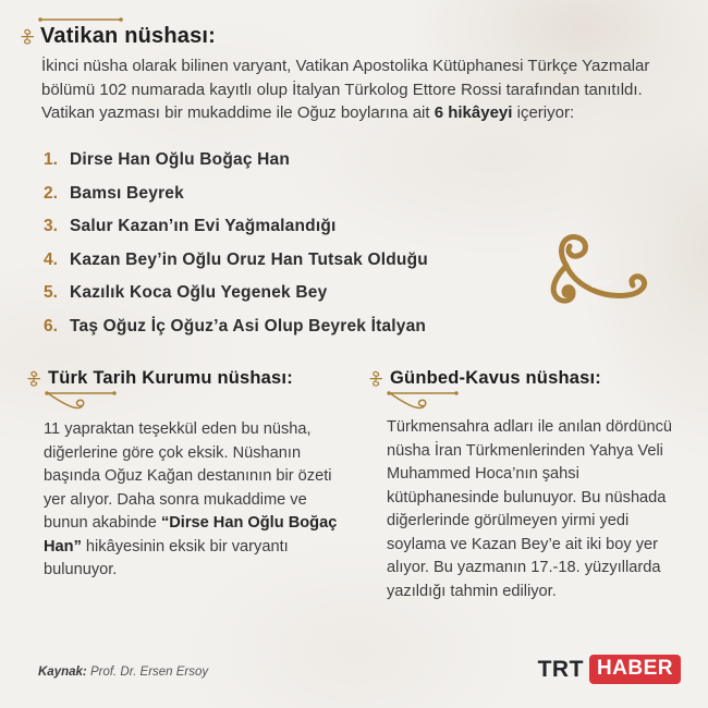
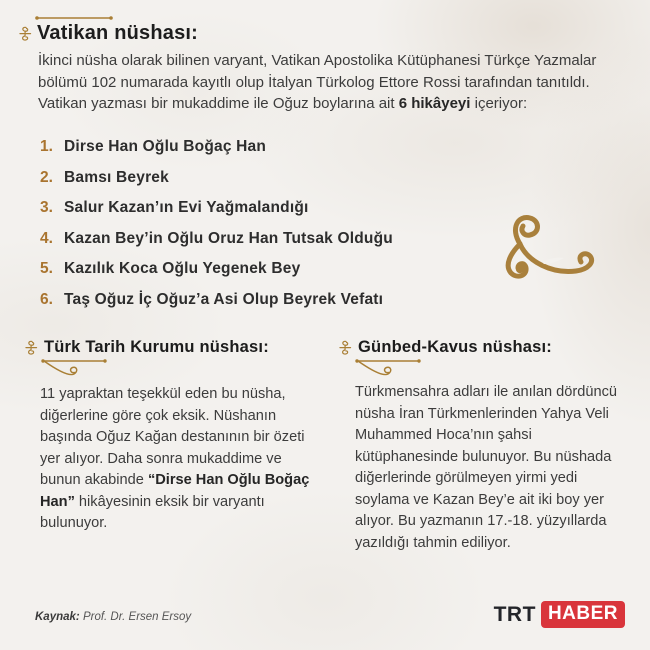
  Vatikan nüshası:
  İkinci nüsha olarak bilinen varyant, Vatikan Apostolika Kütüphanesi Türkçe Yazmalar bölümü 102 numarada kayıtlı olup İtalyan Türkolog Ettore Rossi tarafından tanıtıldı. Vatikan yazması bir mukaddime ile Oğuz boylarına ait 6 hikâyeyi içeriyor:
  1.
  Dirse Han Oğlu Boğaç Han
  2.
  Bamsı Beyrek
  3.
  Salur Kazan’ın Evi Yağmalandığı
  4.
  Kazan Bey’in Oğlu Oruz Han Tutsak Olduğu
  5.
  Kazılık Koca Oğlu Yegenek Bey
  6.
- Taş Oğuz İç Oğuz’a Asi Olup Beyrek İtalyan
+ Taş Oğuz İç Oğuz’a Asi Olup Beyrek Vefatı
  Türk Tarih Kurumu nüshası:
  11 yapraktan teşekkül eden bu nüsha, diğerlerine göre çok eksik. Nüshanın başında Oğuz Kağan destanının bir özeti yer alıyor. Daha sonra mukaddime ve bunun akabinde “Dirse Han Oğlu Boğaç Han” hikâyesinin eksik bir varyantı bulunuyor.
  Günbed-Kavus nüshası:
  Türkmensahra adları ile anılan dördüncü nüsha İran Türkmenlerinden Yahya Veli Muhammed Hoca’nın şahsi kütüphanesinde bulunuyor. Bu nüshada diğerlerinde görülmeyen yirmi yedi soylama ve Kazan Bey’e ait iki boy yer alıyor. Bu yazmanın 17.-18. yüzyıllarda yazıldığı tahmin ediliyor.
  Kaynak: Prof. Dr. Ersen Ersoy
  TRT
  HABER
